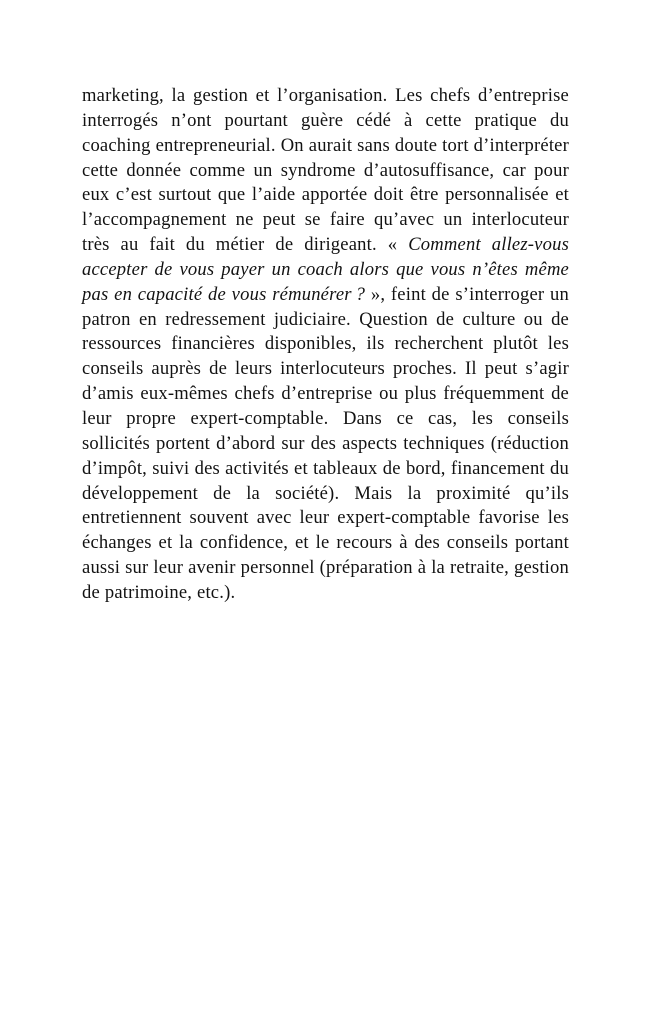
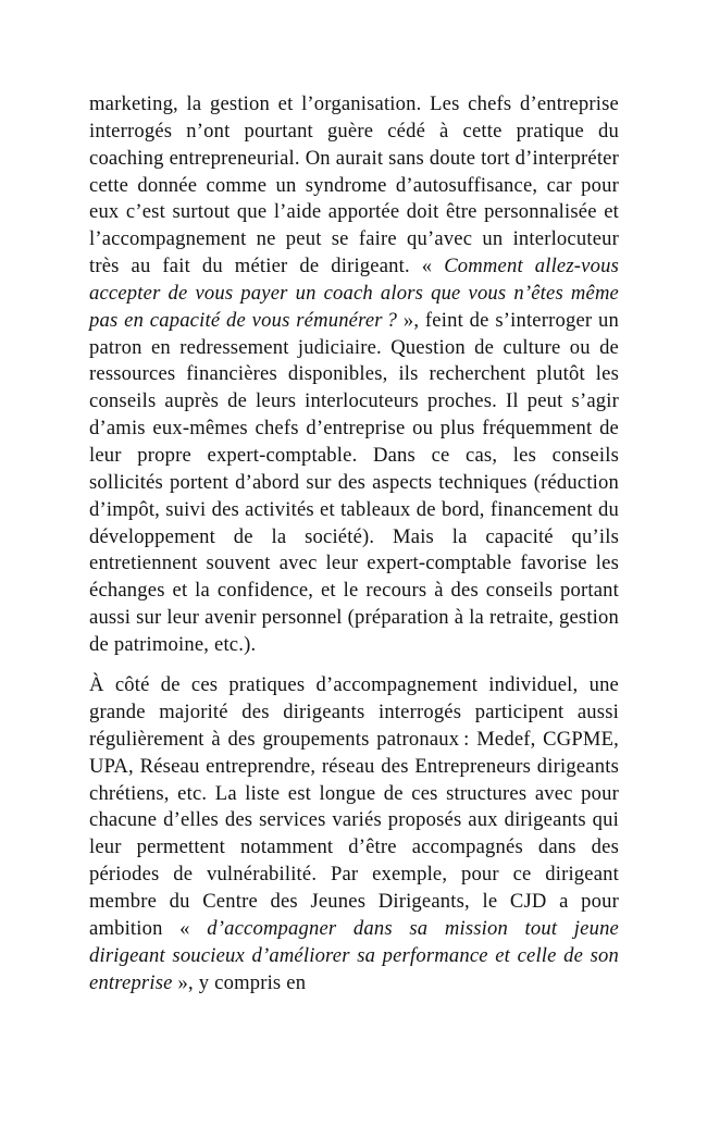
- marketing, la gestion et l’organisation. Les chefs d’entreprise interrogés n’ont pourtant guère cédé à cette pratique du coaching entrepreneurial. On aurait sans doute tort d’interpréter cette donnée comme un syndrome d’autosuffisance, car pour eux c’est surtout que l’aide apportée doit être personnalisée et l’accompagnement ne peut se faire qu’avec un interlocuteur très au fait du métier de dirigeant. « Comment allez-vous accepter de vous payer un coach alors que vous n’êtes même pas en capacité de vous rémunérer ? », feint de s’interroger un patron en redressement judiciaire. Question de culture ou de ressources financières disponibles, ils recherchent plutôt les conseils auprès de leurs interlocuteurs proches. Il peut s’agir d’amis eux-mêmes chefs d’entreprise ou plus fréquemment de leur propre expert-comptable. Dans ce cas, les conseils sollicités portent d’abord sur des aspects techniques (réduction d’impôt, suivi des activités et tableaux de bord, financement du développement de la société). Mais la proximité qu’ils entretiennent souvent avec leur expert-comptable favorise les échanges et la confidence, et le recours à des conseils portant aussi sur leur avenir personnel (préparation à la retraite, gestion de patrimoine, etc.).
+ marketing, la gestion et l’organisation. Les chefs d’entreprise interrogés n’ont pourtant guère cédé à cette pratique du coaching entrepreneurial. On aurait sans doute tort d’interpréter cette donnée comme un syndrome d’autosuffisance, car pour eux c’est surtout que l’aide apportée doit être personnalisée et l’accompagnement ne peut se faire qu’avec un interlocuteur très au fait du métier de dirigeant. « Comment allez-vous accepter de vous payer un coach alors que vous n’êtes même pas en capacité de vous rémunérer ? », feint de s’interroger un patron en redressement judiciaire. Question de culture ou de ressources financières disponibles, ils recherchent plutôt les conseils auprès de leurs interlocuteurs proches. Il peut s’agir d’amis eux-mêmes chefs d’entreprise ou plus fréquemment de leur propre expert-comptable. Dans ce cas, les conseils sollicités portent d’abord sur des aspects techniques (réduction d’impôt, suivi des activités et tableaux de bord, financement du développement de la société). Mais la capacité qu’ils entretiennent souvent avec leur expert-comptable favorise les échanges et la confidence, et le recours à des conseils portant aussi sur leur avenir personnel (préparation à la retraite, gestion de patrimoine, etc.).
+ À côté de ces pratiques d’accompagnement individuel, une grande majorité des dirigeants interrogés participent aussi régulièrement à des groupements patronaux : Medef, CGPME, UPA, Réseau entreprendre, réseau des Entrepreneurs dirigeants chrétiens, etc. La liste est longue de ces structures avec pour chacune d’elles des services variés proposés aux dirigeants qui leur permettent notamment d’être accompagnés dans des périodes de vulnérabilité. Par exemple, pour ce dirigeant membre du Centre des Jeunes Dirigeants, le CJD a pour ambition « d’accompagner dans sa mission tout jeune dirigeant soucieux d’améliorer sa performance et celle de son entreprise », y compris en
